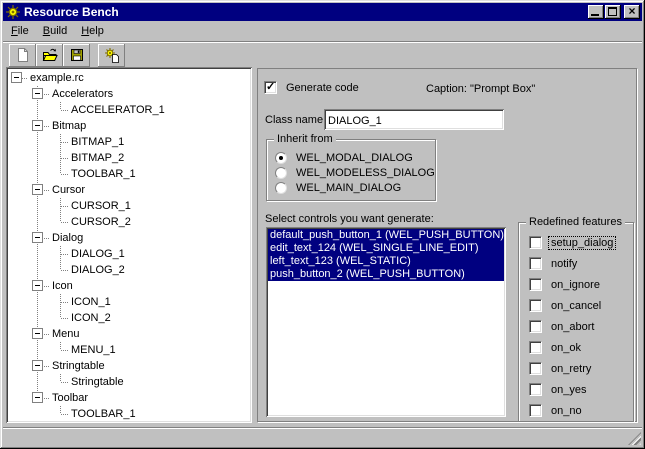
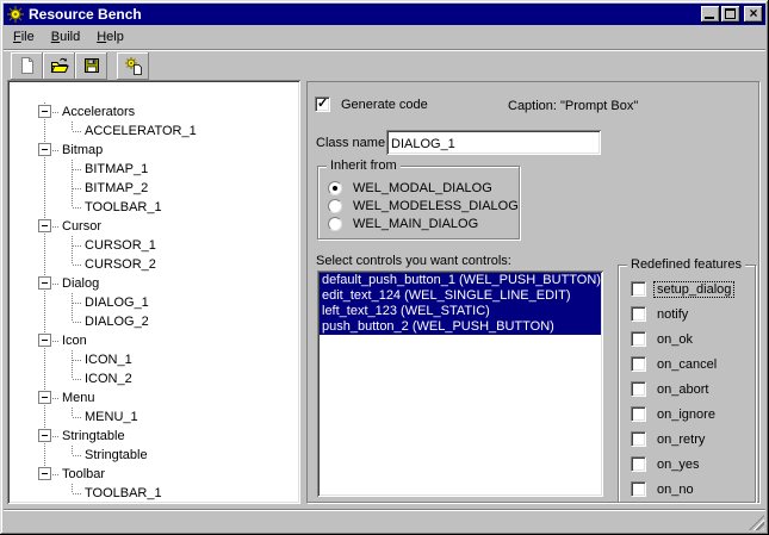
  Resource Bench
  ×
  File
  Build
  Help
- example.rc
  Accelerators
  ACCELERATOR_1
  Bitmap
  BITMAP_1
  BITMAP_2
  TOOLBAR_1
  Cursor
  CURSOR_1
  CURSOR_2
  Dialog
  DIALOG_1
  DIALOG_2
  Icon
  ICON_1
  ICON_2
  Menu
  MENU_1
  Stringtable
  Stringtable
  Toolbar
  TOOLBAR_1
  ✓
  Generate code
  Caption:
  "Prompt Box"
  Class name
  DIALOG_1
  Inherit from
  WEL_MODAL_DIALOG
  WEL_MODELESS_DIALOG
  WEL_MAIN_DIALOG
- Select controls you want generate:
+ Select controls you want controls:
  default_push_button_1 (WEL_PUSH_BUTTON)
  edit_text_124 (WEL_SINGLE_LINE_EDIT)
  left_text_123 (WEL_STATIC)
  push_button_2 (WEL_PUSH_BUTTON)
  Redefined features
  setup_dialog
  notify
- on_ignore
+ on_ok
  on_cancel
  on_abort
- on_ok
+ on_ignore
  on_retry
  on_yes
  on_no
